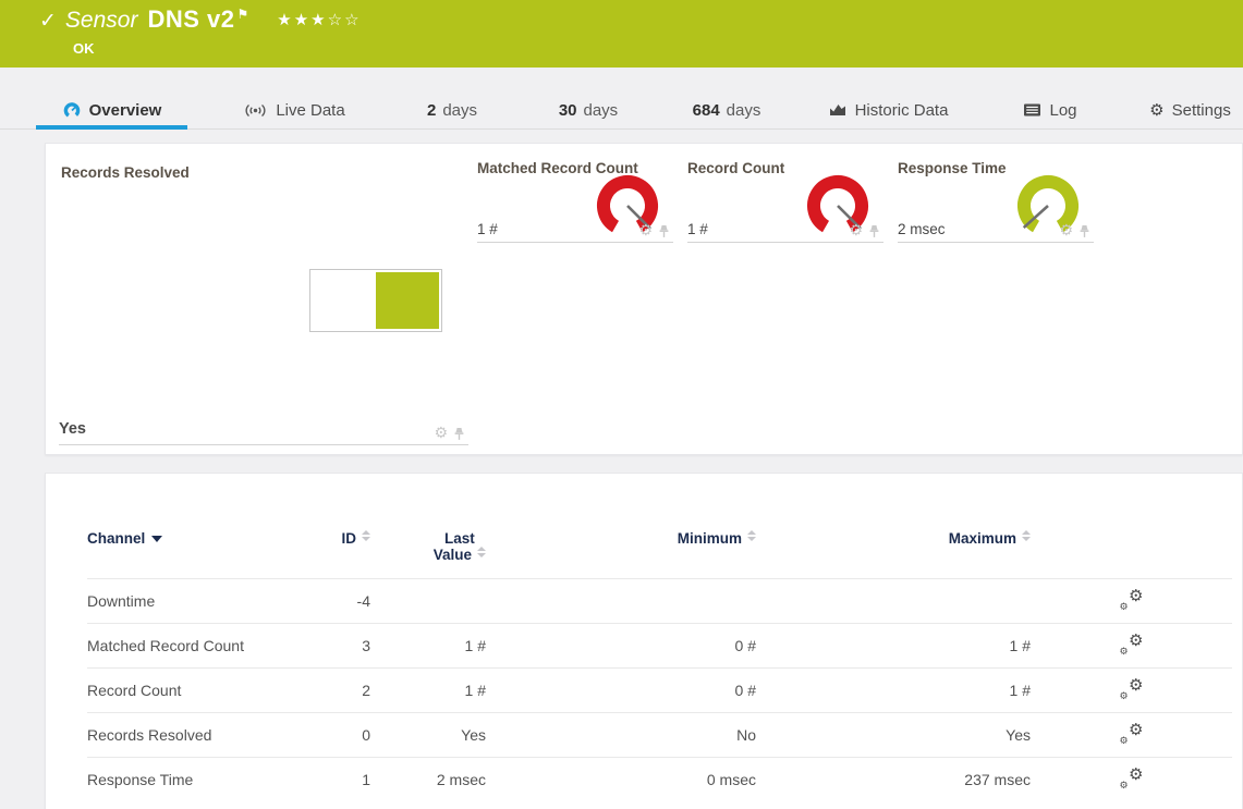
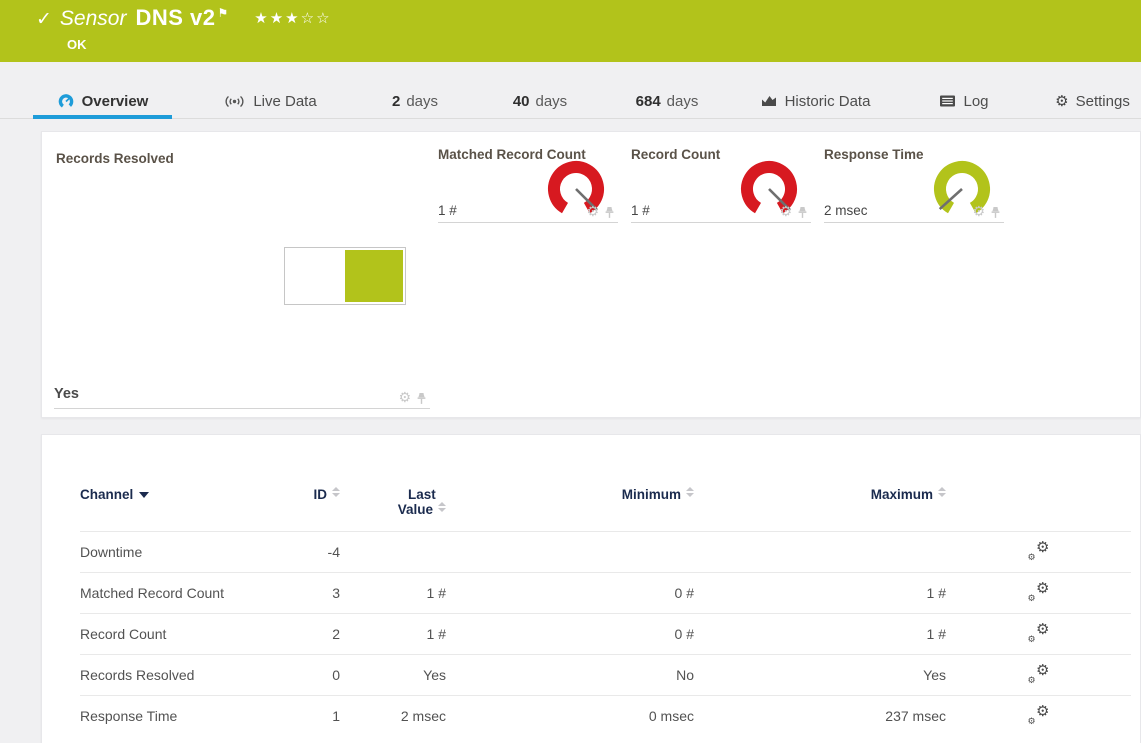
  ✓
  Sensor
  DNS v2
  ⚑
  ★★★☆☆
  OK
  Overview
  Live Data
  2
  days
- 30
+ 40
  days
  684
  days
  Historic Data
  Log
  ⚙
  Settings
  Records Resolved
  Yes
  ⚙
  Matched Record Count
  1 #
  ⚙
  Record Count
  1 #
  ⚙
  Response Time
  2 msec
  ⚙
  Channel	ID	Last Value	Minimum	Maximum
  Downtime	-4				⚙⚙
  Matched Record Count	3	1 #	0 #	1 #	⚙⚙
  Record Count	2	1 #	0 #	1 #	⚙⚙
  Records Resolved	0	Yes	No	Yes	⚙⚙
  Response Time	1	2 msec	0 msec	237 msec	⚙⚙
